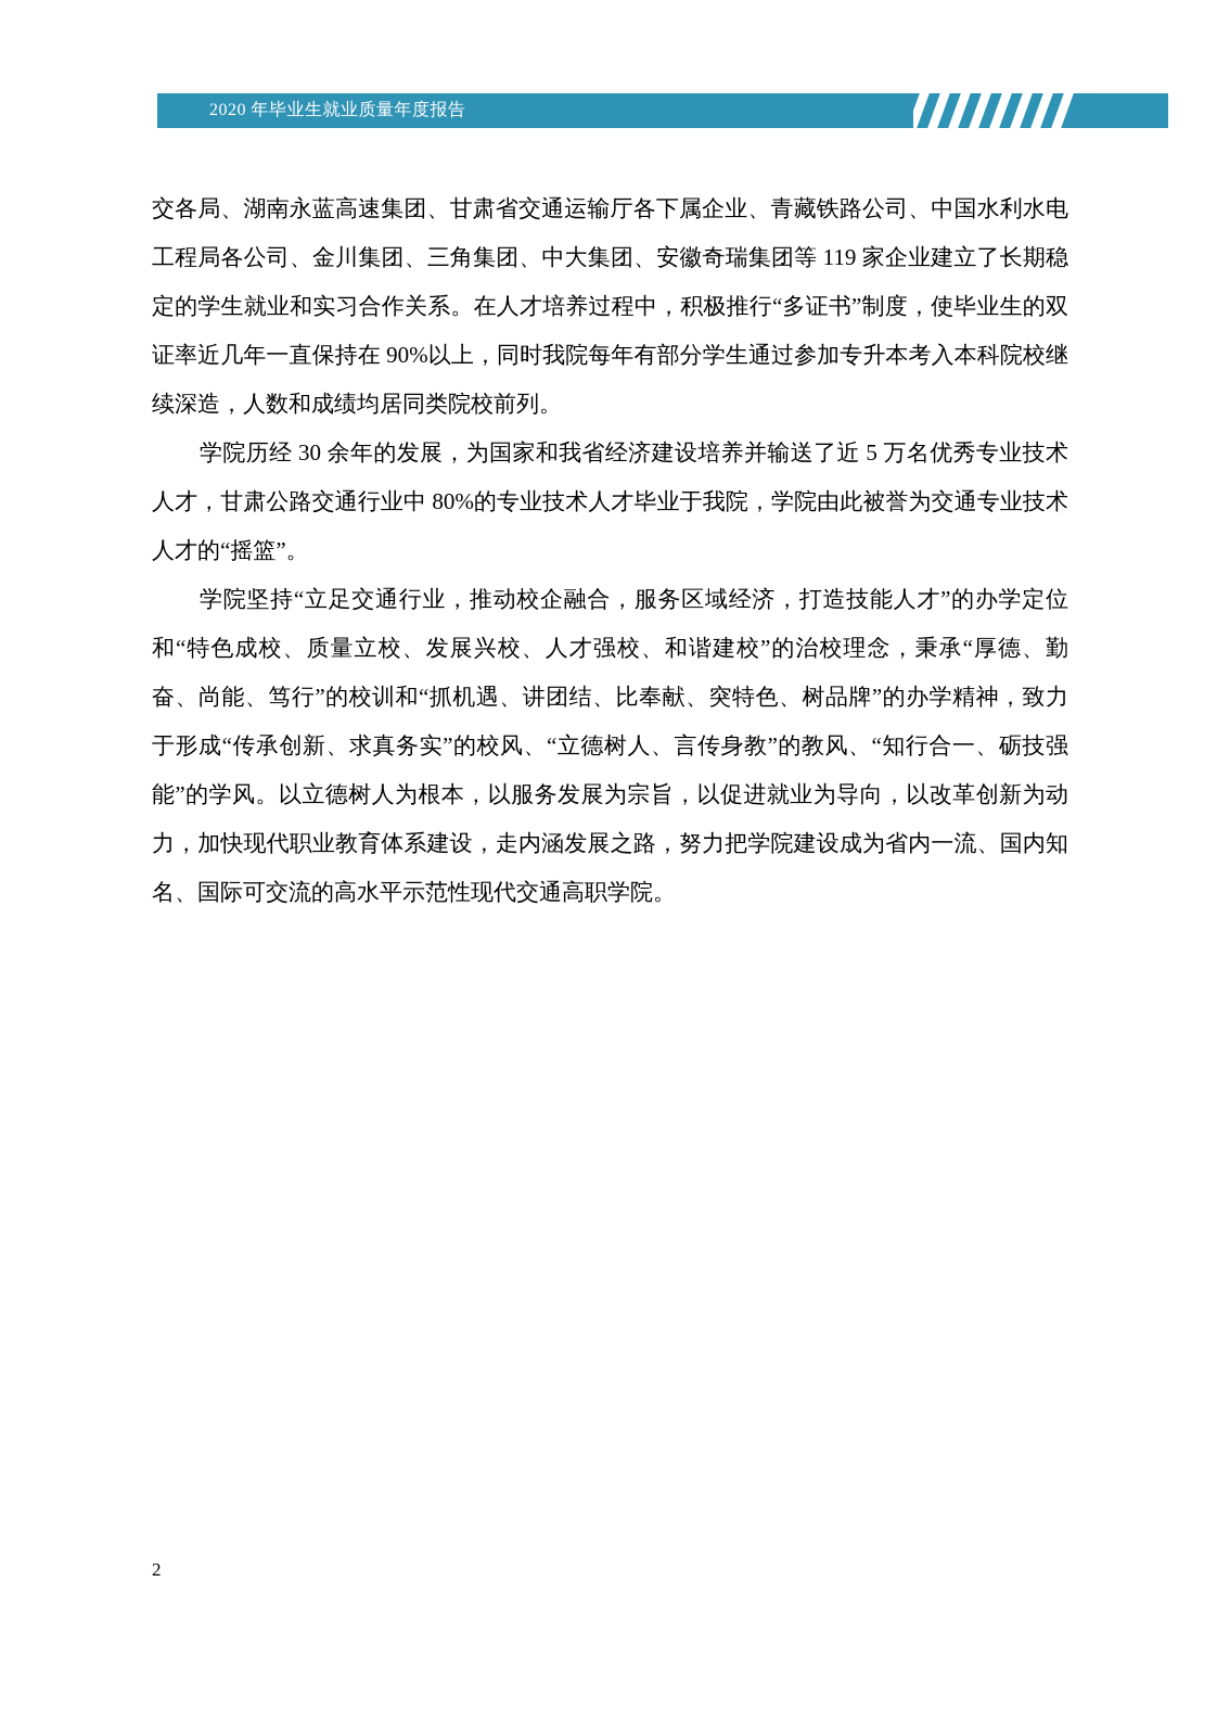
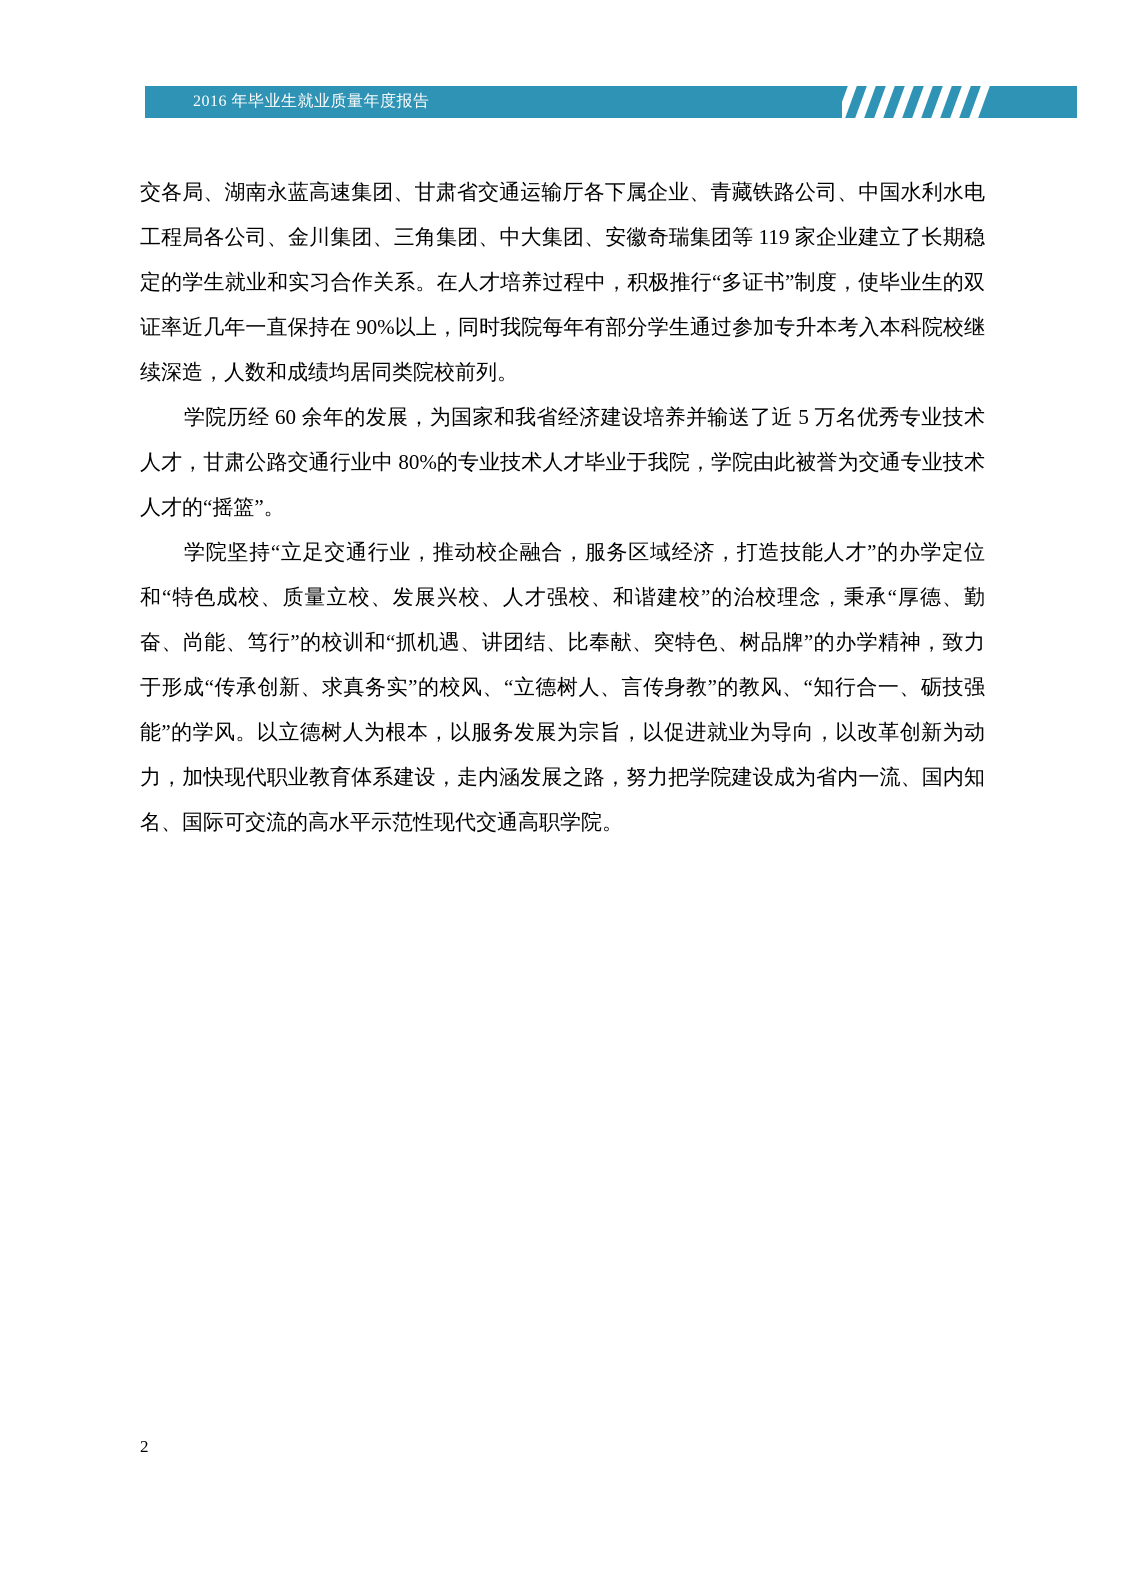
- 2020 年毕业生就业质量年度报告
+ 2016 年毕业生就业质量年度报告
  交各局、湖南永蓝高速集团、甘肃省交通运输厅各下属企业、青藏铁路公司、中国水利水电工程局各公司、金川集团、三角集团、中大集团、安徽奇瑞集团等 119 家企业建立了长期稳定的学生就业和实习合作关系。在人才培养过程中，积极推行“多证书”制度，使毕业生的双证率近几年一直保持在 90%以上，同时我院每年有部分学生通过参加专升本考入本科院校继续深造，人数和成绩均居同类院校前列。
- 学院历经 30 余年的发展，为国家和我省经济建设培养并输送了近 5 万名优秀专业技术人才，甘肃公路交通行业中 80%的专业技术人才毕业于我院，学院由此被誉为交通专业技术人才的“摇篮”。
+ 学院历经 60 余年的发展，为国家和我省经济建设培养并输送了近 5 万名优秀专业技术人才，甘肃公路交通行业中 80%的专业技术人才毕业于我院，学院由此被誉为交通专业技术人才的“摇篮”。
  学院坚持“立足交通行业，推动校企融合，服务区域经济，打造技能人才”的办学定位和“特色成校、质量立校、发展兴校、人才强校、和谐建校”的治校理念，秉承“厚德、勤奋、尚能、笃行”的校训和“抓机遇、讲团结、比奉献、突特色、树品牌”的办学精神，致力于形成“传承创新、求真务实”的校风、“立德树人、言传身教”的教风、“知行合一、砺技强能”的学风。以立德树人为根本，以服务发展为宗旨，以促进就业为导向，以改革创新为动力，加快现代职业教育体系建设，走内涵发展之路，努力把学院建设成为省内一流、国内知名、国际可交流的高水平示范性现代交通高职学院。
  2
